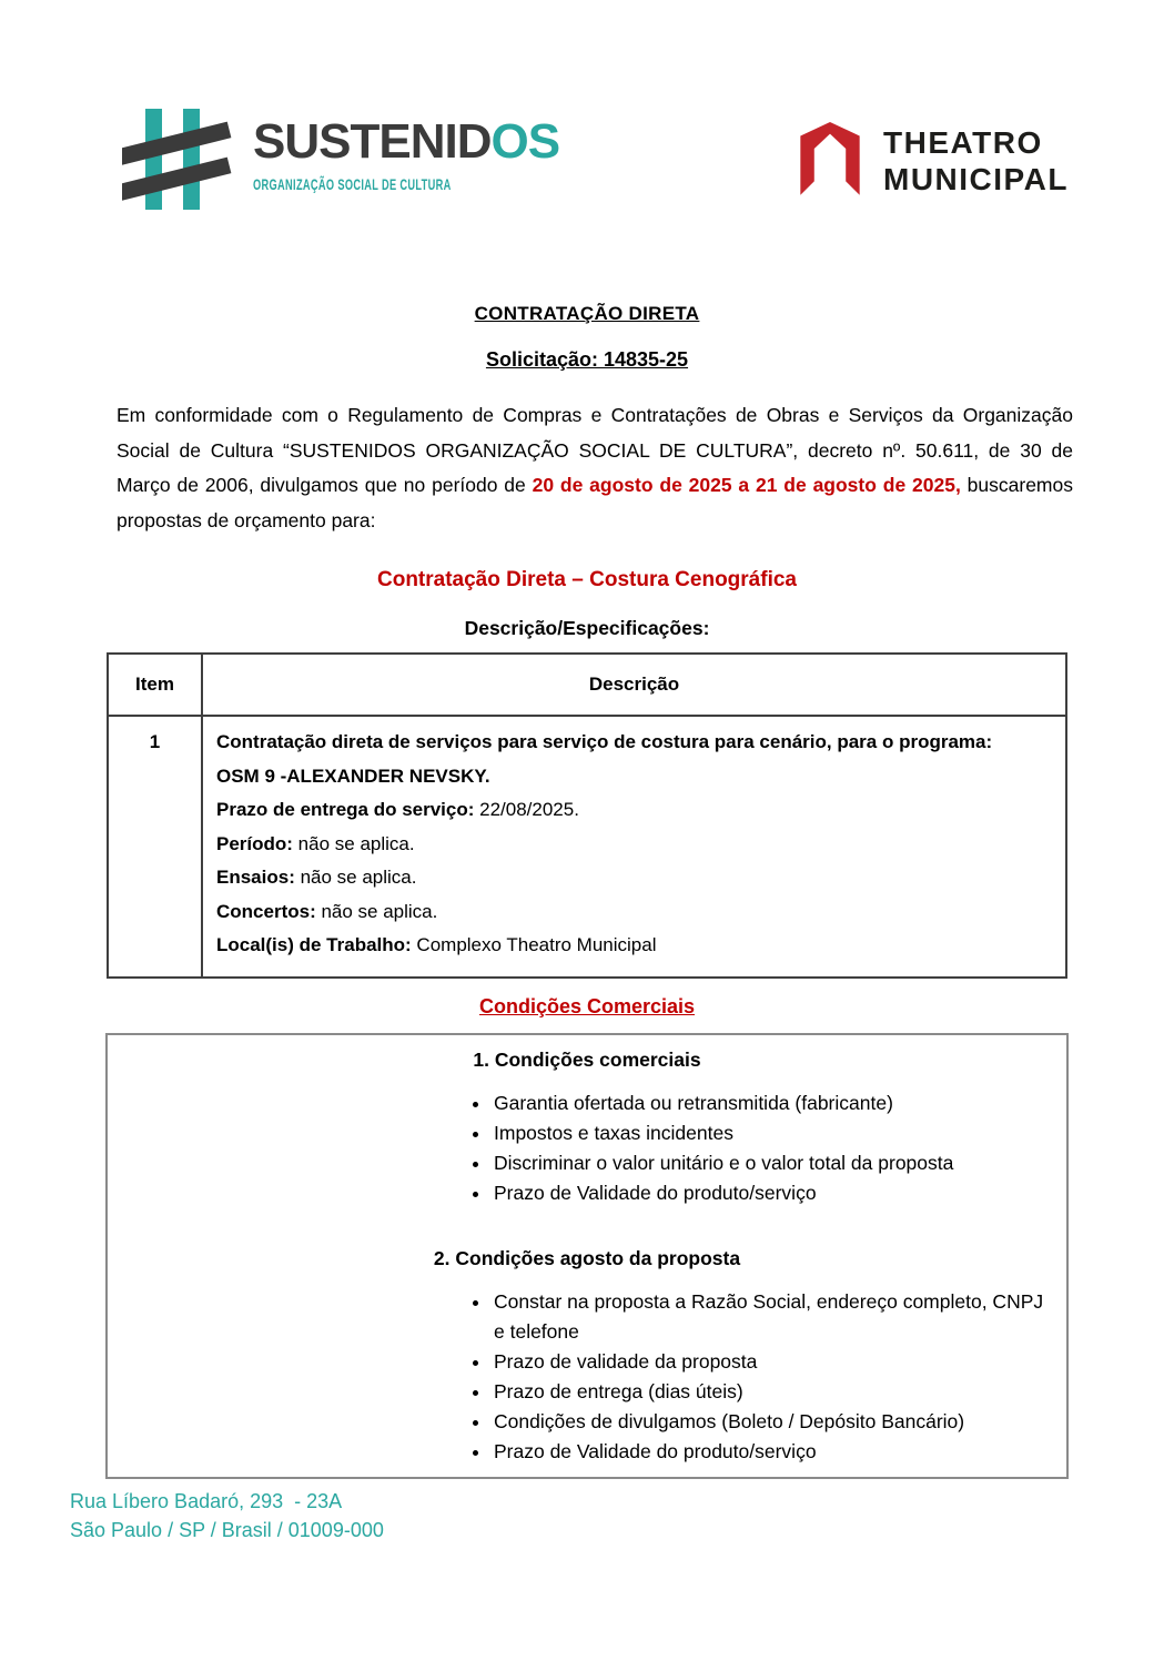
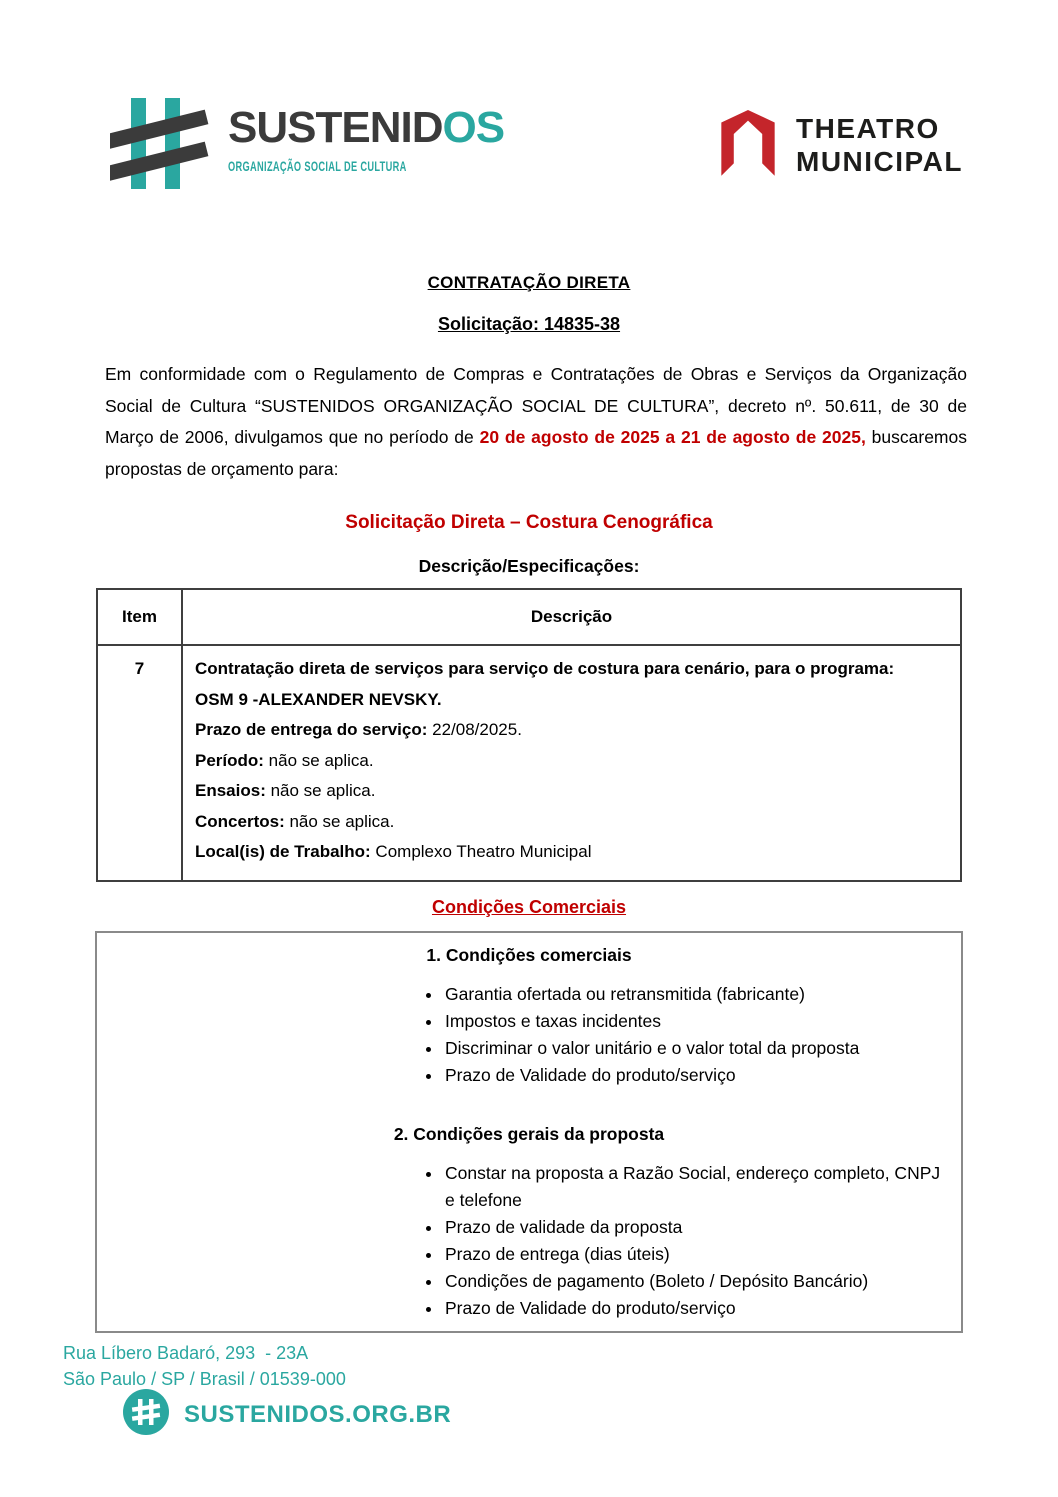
  SUSTENIDOS
  ORGANIZAÇÃO SOCIAL DE CULTURA
  THEATRO
  MUNICIPAL
  CONTRATAÇÃO DIRETA
- Solicitação: 14835-25
+ Solicitação: 14835-38
  Em conformidade com o Regulamento de Compras e Contratações de Obras e Serviços da Organização Social de Cultura “SUSTENIDOS ORGANIZAÇÃO SOCIAL DE CULTURA”, decreto nº. 50.611, de 30 de Março de 2006, divulgamos que no período de 20 de agosto de 2025 a 21 de agosto de 2025, buscaremos propostas de orçamento para:
- Contratação Direta – Costura Cenográfica
+ Solicitação Direta – Costura Cenográfica
  Descrição/Especificações:
  Item	Descrição
- 1	Contratação direta de serviços para serviço de costura para cenário, para o programa: OSM 9 -ALEXANDER NEVSKY. Prazo de entrega do serviço: 22/08/2025. Período: não se aplica. Ensaios: não se aplica. Concertos: não se aplica. Local(is) de Trabalho: Complexo Theatro Municipal
+ 7	Contratação direta de serviços para serviço de costura para cenário, para o programa: OSM 9 -ALEXANDER NEVSKY. Prazo de entrega do serviço: 22/08/2025. Período: não se aplica. Ensaios: não se aplica. Concertos: não se aplica. Local(is) de Trabalho: Complexo Theatro Municipal
  Condições Comerciais
  1. Condições comerciais
  Garantia ofertada ou retransmitida (fabricante)
  Impostos e taxas incidentes
  Discriminar o valor unitário e o valor total da proposta
  Prazo de Validade do produto/serviço
- 2. Condições agosto da proposta
+ 2. Condições gerais da proposta
  Constar na proposta a Razão Social, endereço completo, CNPJ e telefone
  Prazo de validade da proposta
  Prazo de entrega (dias úteis)
- Condições de divulgamos (Boleto / Depósito Bancário)
+ Condições de pagamento (Boleto / Depósito Bancário)
  Prazo de Validade do produto/serviço
- Rua Líbero Badaró, 293 - 23A São Paulo / SP / Brasil / 01009-000
+ Rua Líbero Badaró, 293 - 23A São Paulo / SP / Brasil / 01539-000
+ SUSTENIDOS.ORG.BR
